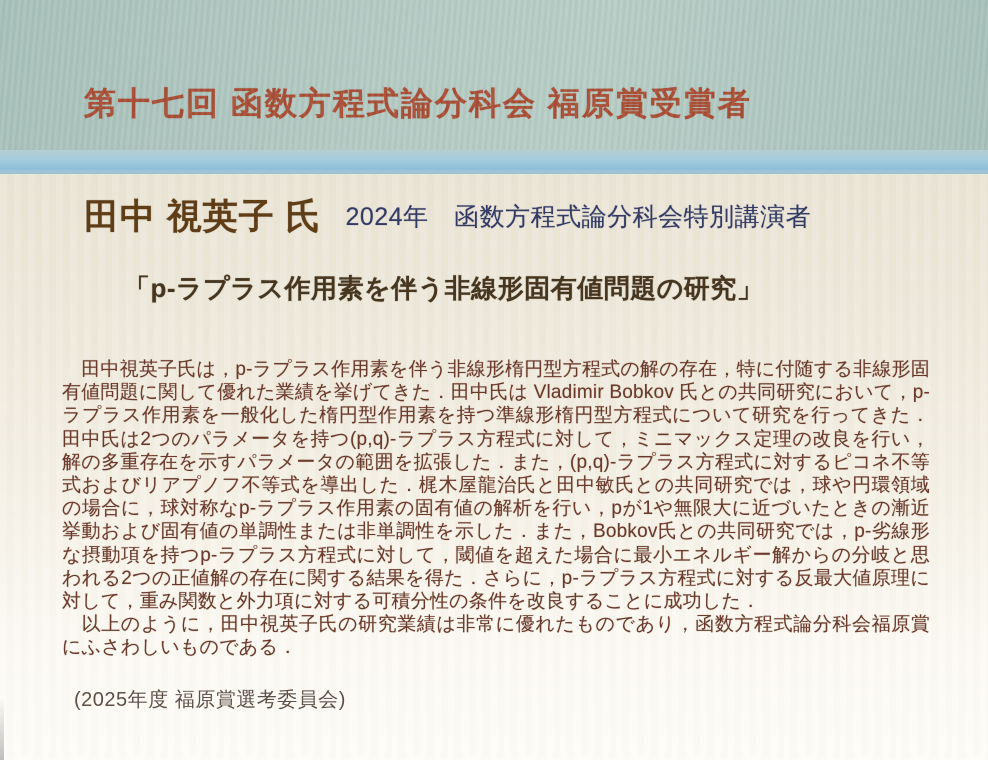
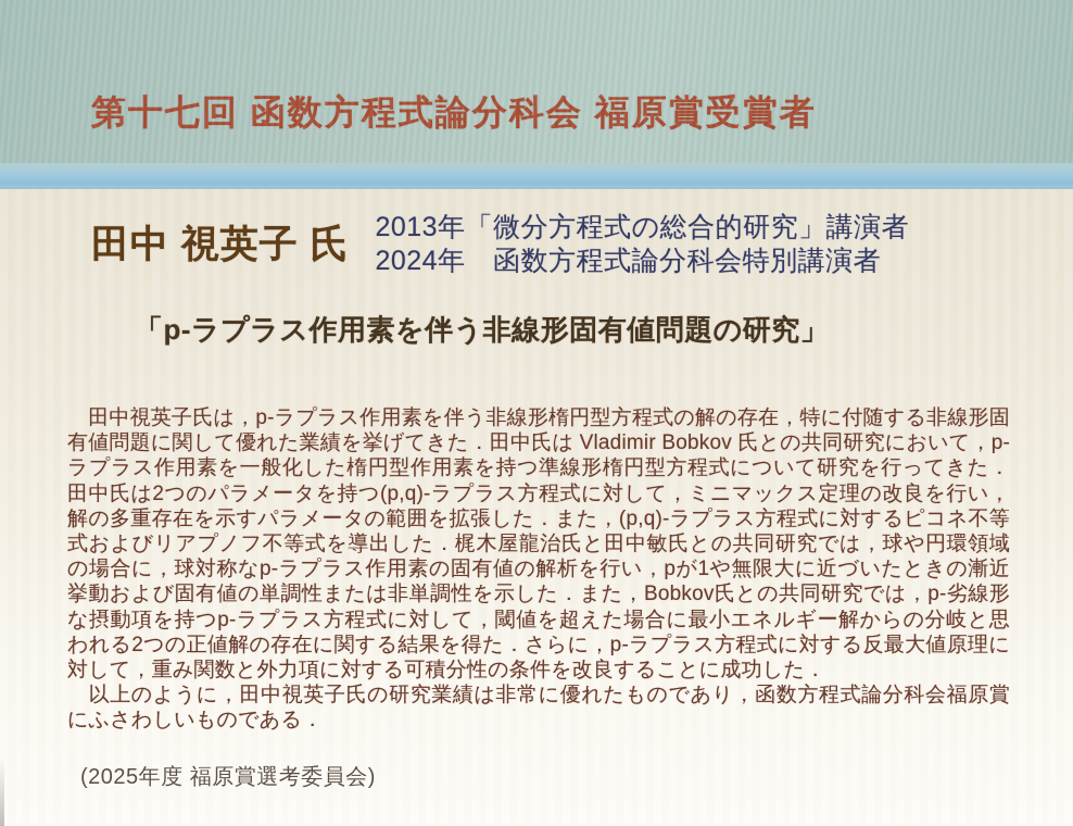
  田中 視英子 氏
+ 2013年「微分方程式の総合的研究」講演者
  2024年 函数方程式論分科会特別講演者
  「p-ラプラス作用素を伴う非線形固有値問題の研究」
  田中視英子氏は，p-ラプラス作用素を伴う非線形楕円型方程式の解の存在，特に付随する非線形固有値問題に関して優れた業績を挙げてきた．田中氏は Vladimir Bobkov 氏との共同研究において，p-ラプラス作用素を一般化した楕円型作用素を持つ準線形楕円型方程式について研究を行ってきた．田中氏は2つのパラメータを持つ(p,q)-ラプラス方程式に対して，ミニマックス定理の改良を行い，解の多重存在を示すパラメータの範囲を拡張した．また，(p,q)-ラプラス方程式に対するピコネ不等式およびリアプノフ不等式を導出した．梶木屋龍治氏と田中敏氏との共同研究では，球や円環領域の場合に，球対称なp-ラプラス作用素の固有値の解析を行い，pが1や無限大に近づいたときの漸近挙動および固有値の単調性または非単調性を示した．また，Bobkov氏との共同研究では，p-劣線形な摂動項を持つp-ラプラス方程式に対して，閾値を超えた場合に最小エネルギー解からの分岐と思われる2つの正値解の存在に関する結果を得た．さらに，p-ラプラス方程式に対する反最大値原理に対して，重み関数と外力項に対する可積分性の条件を改良することに成功した．
  以上のように，田中視英子氏の研究業績は非常に優れたものであり，函数方程式論分科会福原賞にふさわしいものである．
  (2025年度 福原賞選考委員会)
